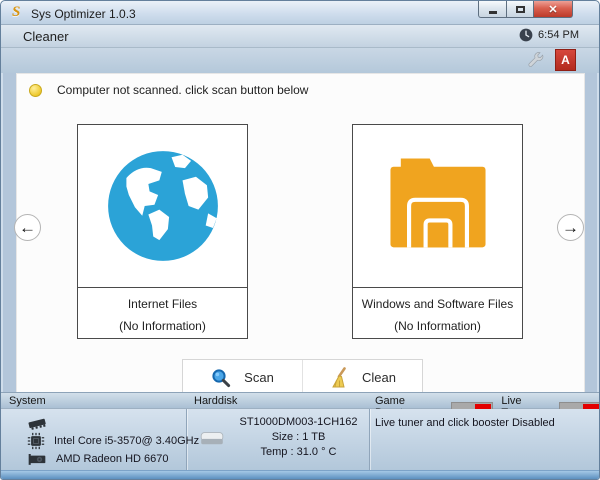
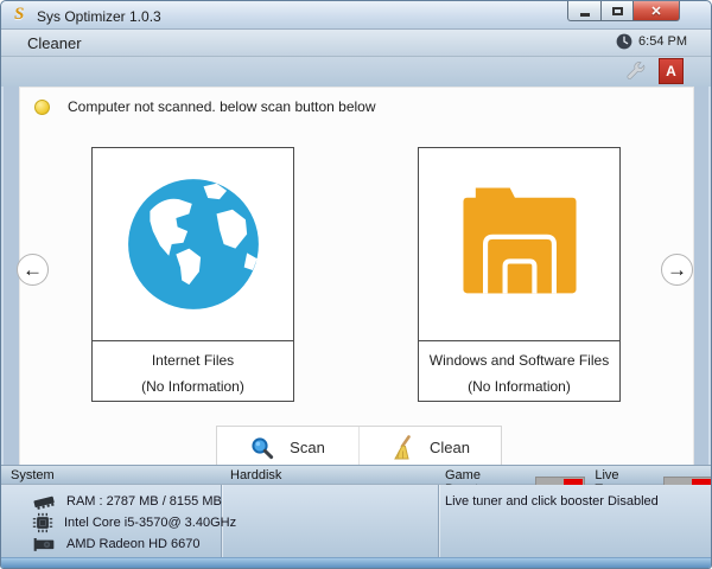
  S
  Sys Optimizer 1.0.3
  ✕
  Cleaner
  6:54 PM
  A
- Computer not scanned. click scan button below
+ Computer not scanned. below scan button below
  Internet Files
  (No Information)
  Windows and Software Files
  (No Information)
  Scan
  Clean
  ←
  →
  System
  Harddisk
+ RAM : 2787 MB / 8155 MB
  Intel Core i5-3570@ 3.40GHz
  AMD Radeon HD 6670
- ST1000DM003-1CH162
- Size : 1 TB
- Temp : 31.0 ° C
  Live tuner and click booster Disabled
